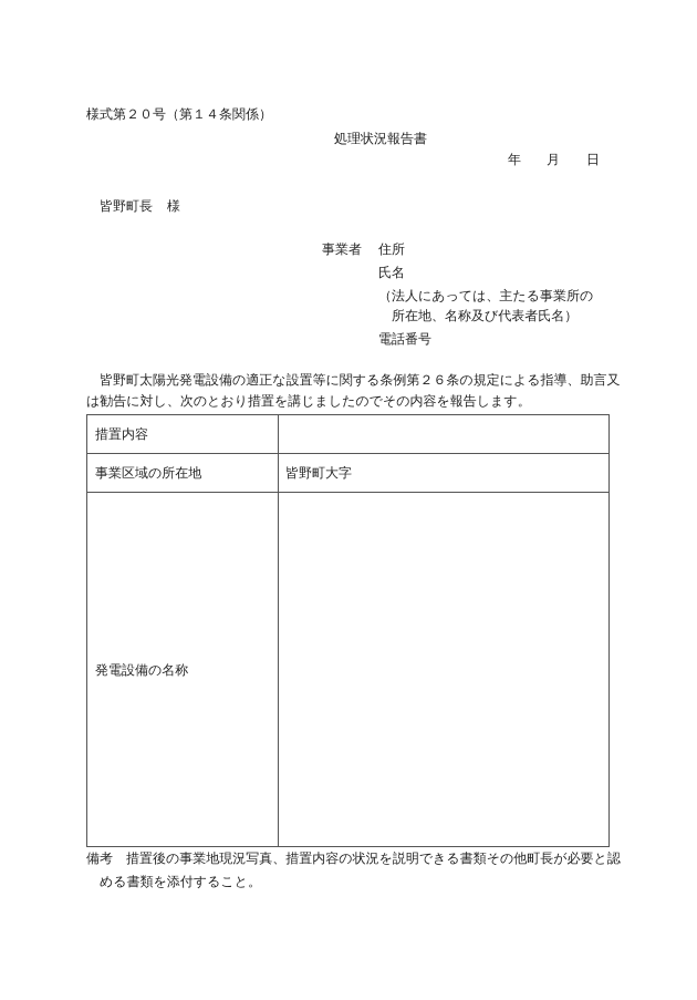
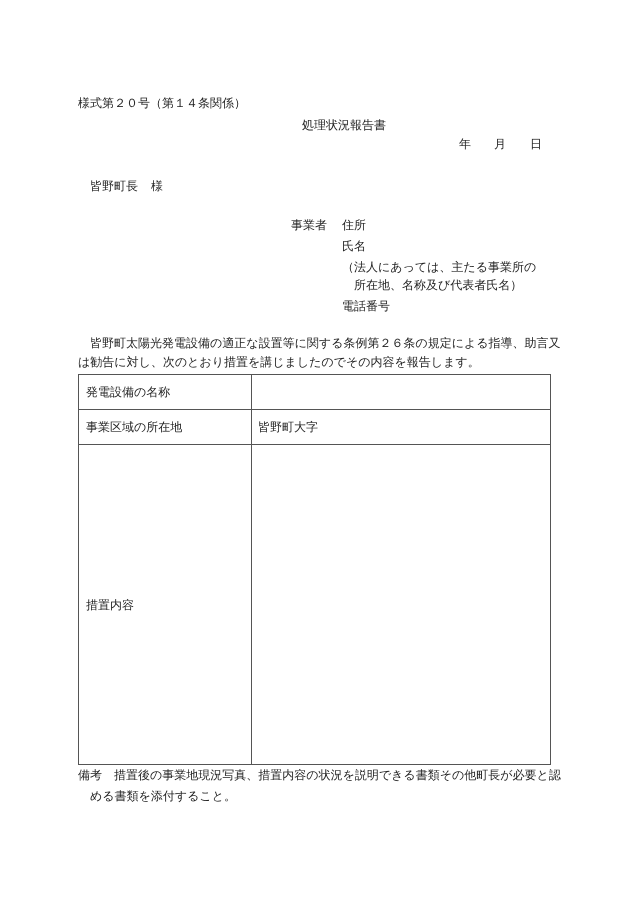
  様式第２０号（第１４条関係）
  処理状況報告書
  年
  月
  日
  皆野町長
  様
  事業者
  住所
  氏名
  （法人にあっては、主たる事業所の
  所在地、名称及び代表者氏名）
  電話番号
  皆野町太陽光発電設備の適正な設置等に関する条例第２６条の規定による指導、助言又
  は勧告に対し、次のとおり措置を講じましたのでその内容を報告します。
- 措置内容
+ 発電設備の名称
  事業区域の所在地	皆野町大字
- 発電設備の名称
+ 措置内容
  備考 措置後の事業地現況写真、措置内容の状況を説明できる書類その他町長が必要と認
  める書類を添付すること。
